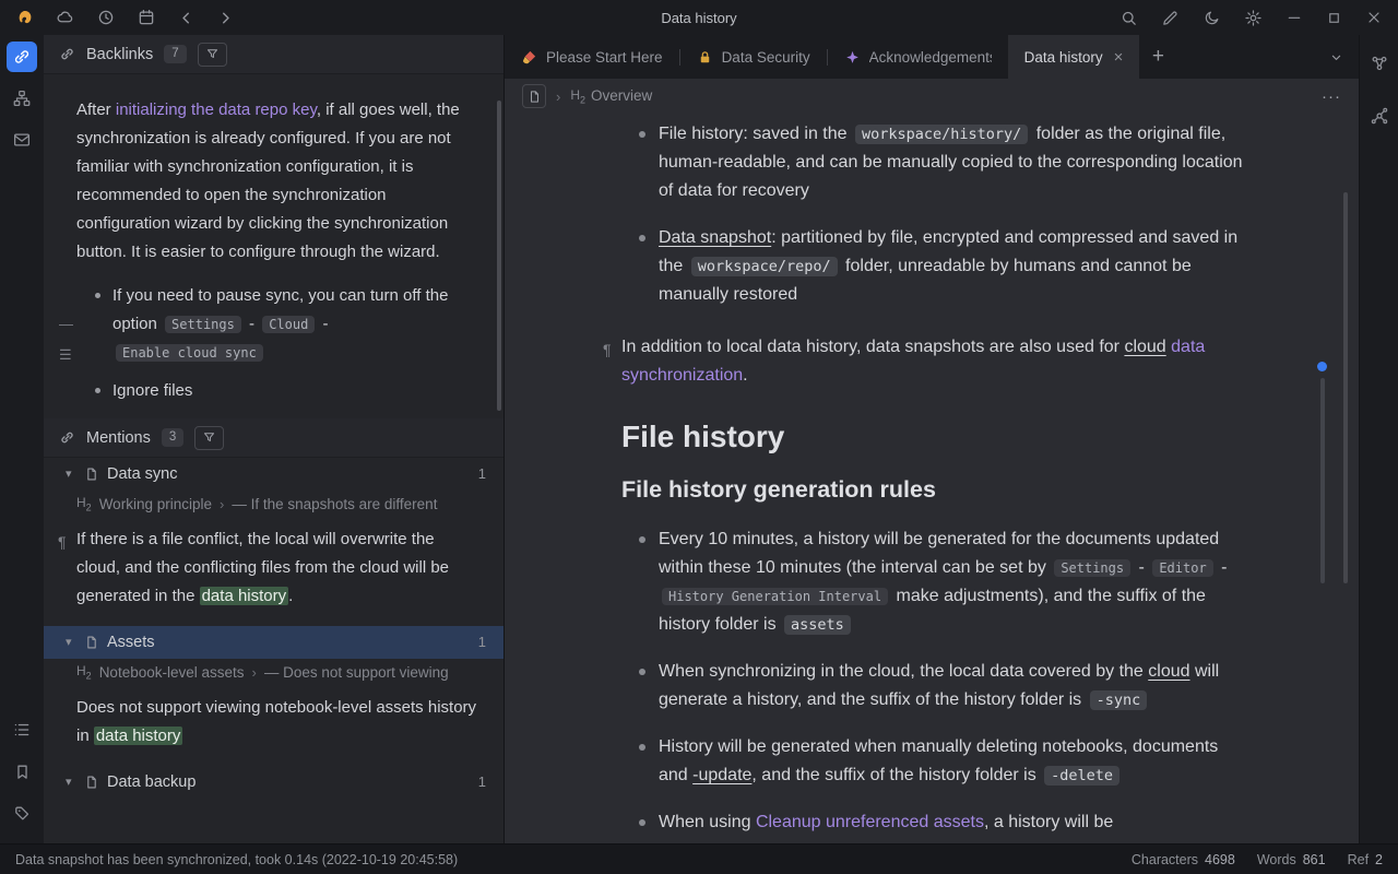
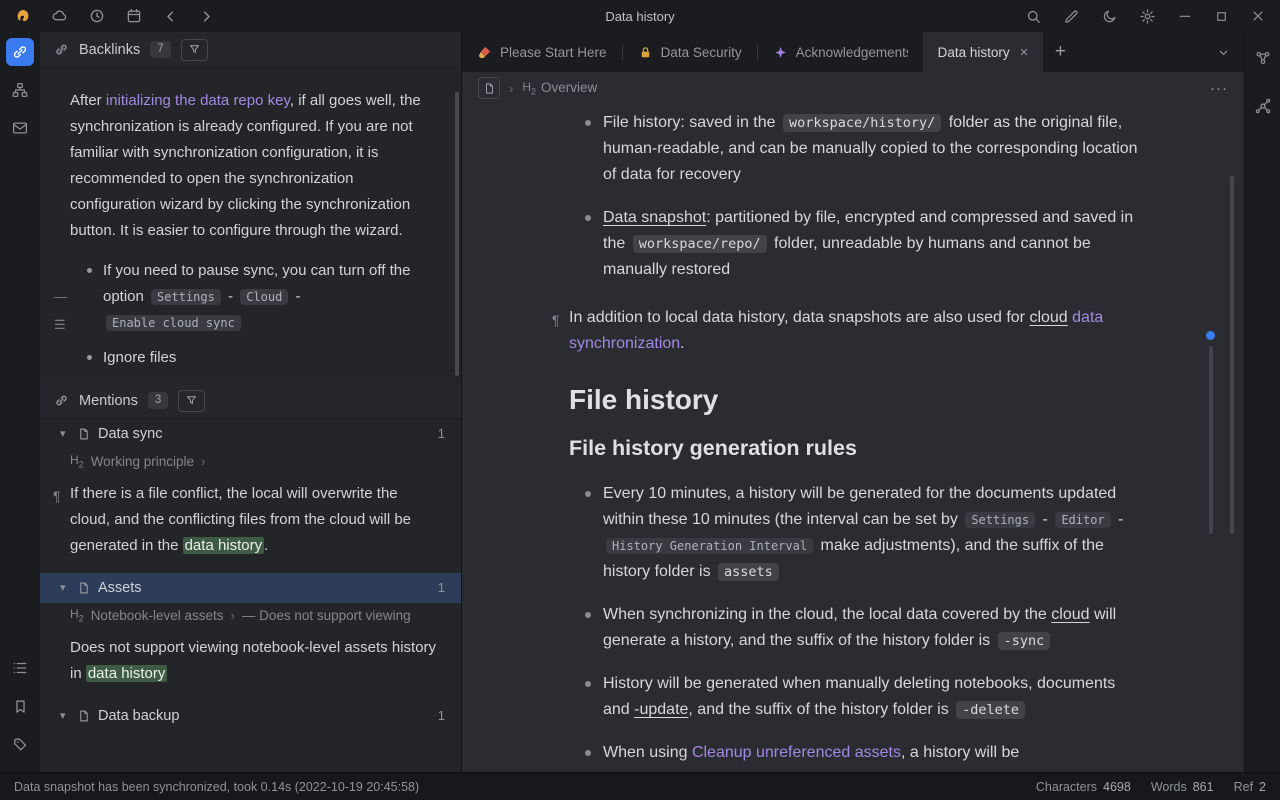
  Data history
  Backlinks
  7
  After initializing the data repo key, if all goes well, the synchronization is already configured. If you are not familiar with synchronization configuration, it is recommended to open the synchronization configuration wizard by clicking the synchronization button. It is easier to configure through the wizard.
  —
  ☰
  If you need to pause sync, you can turn off the option Settings - Cloud - Enable cloud sync
  Ignore files
  Mentions
  3
  ▾
  Data sync
  1
  H2
  Working principle
  ›
- — If the snapshots are different
  ¶
  If there is a file conflict, the local will overwrite the cloud, and the conflicting files from the cloud will be generated in the data history.
  ▾
  Assets
  1
  H2
  Notebook-level assets
  ›
  — Does not support viewing
  Does not support viewing notebook-level assets history in data history
  ▾
  Data backup
  1
  Please Start Here
  Data Security
  Acknowledgement
  Data history
  ×
  +
  ›
  H2
  Overview
  ···
  File history: saved in the workspace/history/ folder as the original file, human-readable, and can be manually copied to the corresponding location of data for recovery
  Data snapshot: partitioned by file, encrypted and compressed and saved in the workspace/repo/ folder, unreadable by humans and cannot be manually restored
  ¶
  In addition to local data history, data snapshots are also used for cloud data synchronization.
  File history
  File history generation rules
  Every 10 minutes, a history will be generated for the documents updated within these 10 minutes (the interval can be set by Settings - Editor - History Generation Interval make adjustments), and the suffix of the history folder is assets
  When synchronizing in the cloud, the local data covered by the cloud will generate a history, and the suffix of the history folder is -sync
  History will be generated when manually deleting notebooks, documents and -update, and the suffix of the history folder is -delete
  When using Cleanup unreferenced assets, a history will be
  Data snapshot has been synchronized, took 0.14s (2022-10-19 20:45:58)
  Characters
  4698
  Words
  861
  Ref
  2
